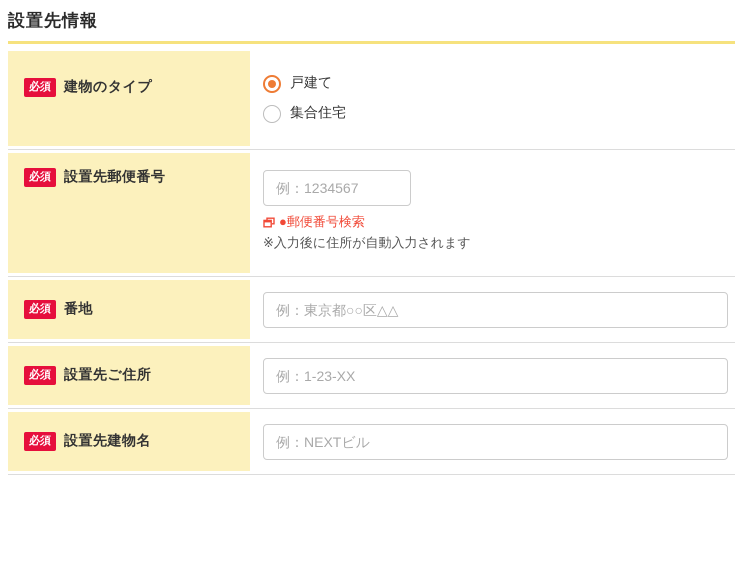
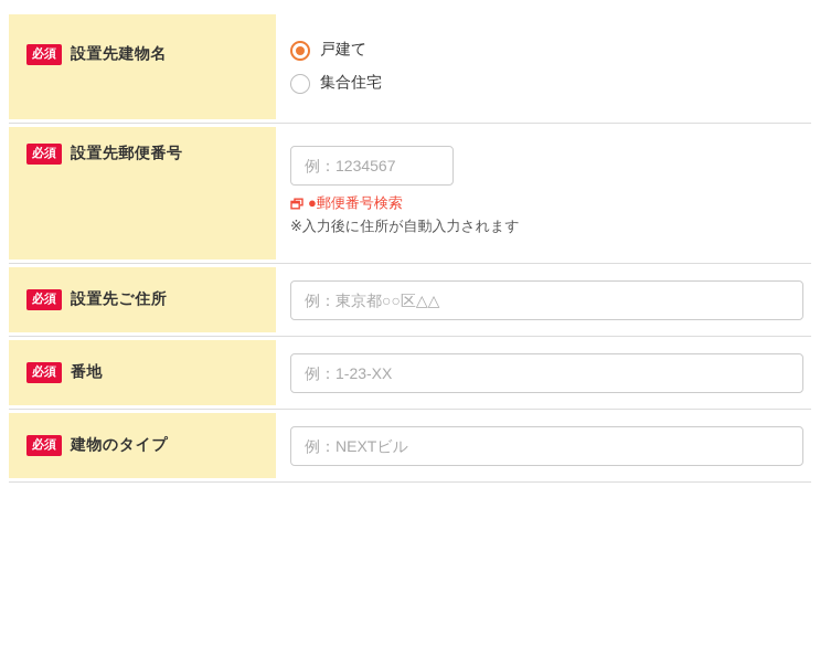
- 設置先情報
  必須
- 建物のタイプ
+ 設置先建物名
  戸建て
  集合住宅
  必須
  設置先郵便番号
  例：1234567
  ●郵便番号検索
  ※入力後に住所が自動入力されます
  必須
- 番地
+ 設置先ご住所
  例：東京都○○区△△
  必須
- 設置先ご住所
+ 番地
  例：1-23-XX
  必須
- 設置先建物名
+ 建物のタイプ
  例：NEXTビル
